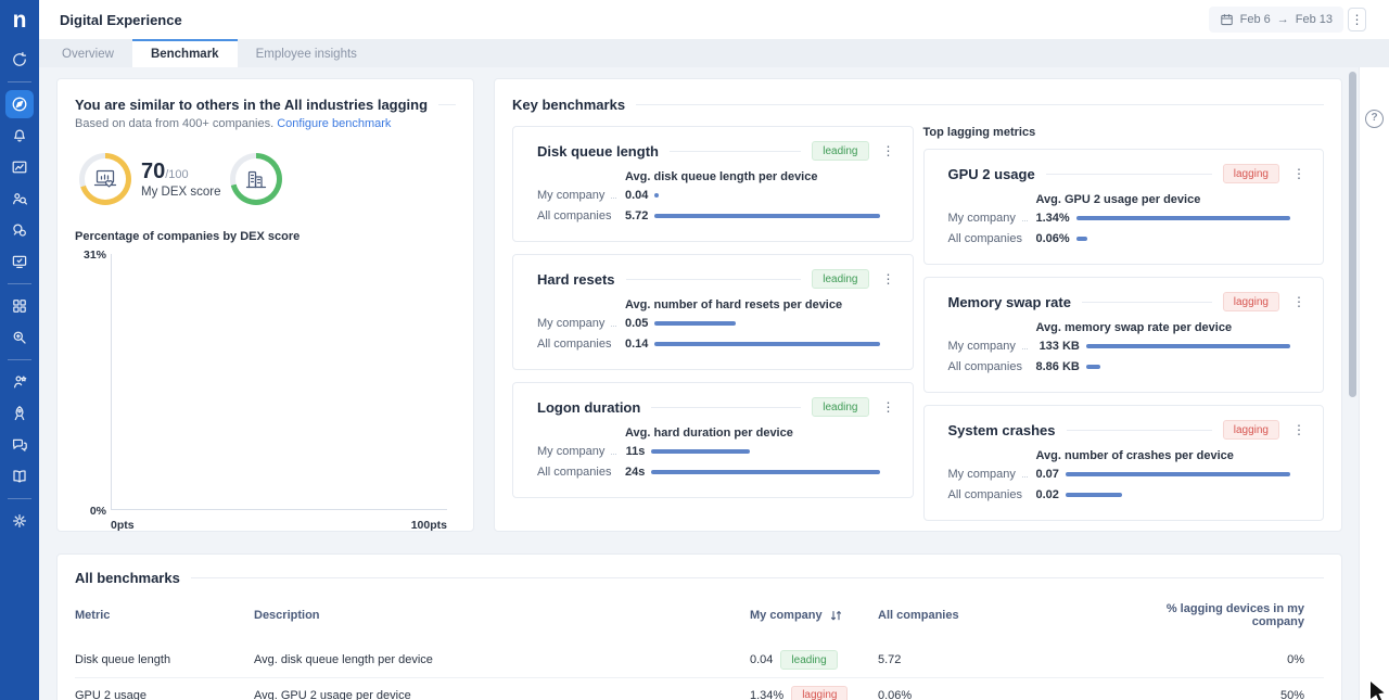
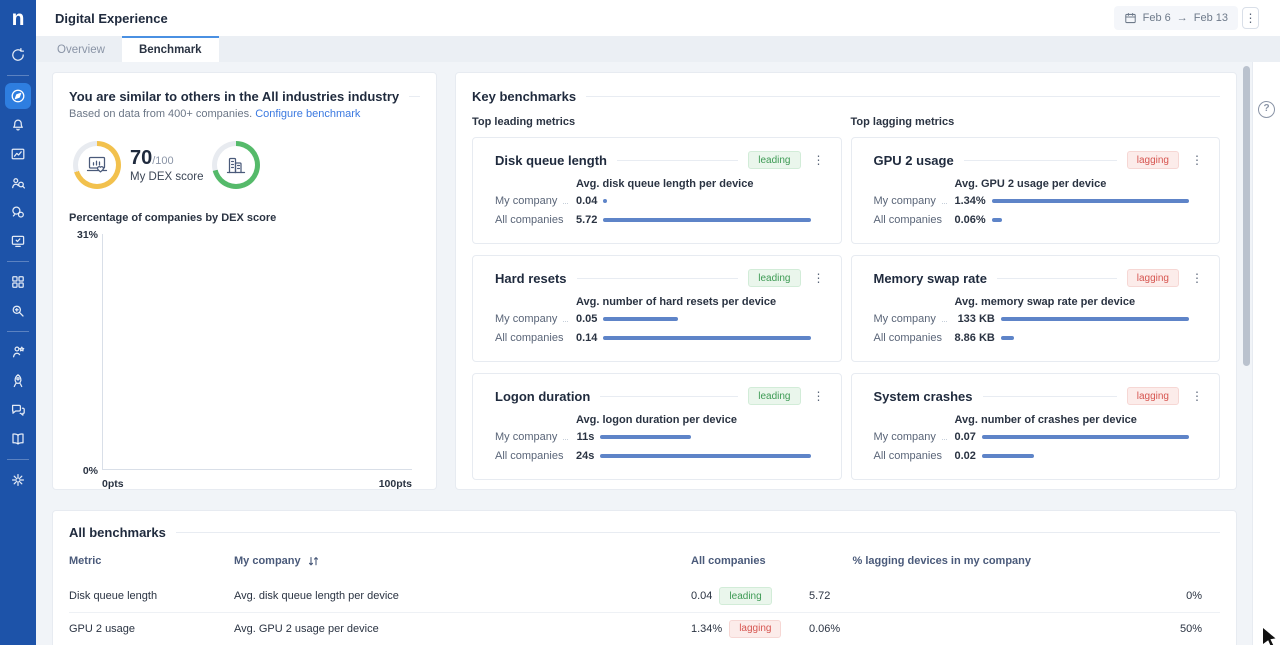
  n
  Digital Experience
  Feb 6
  →
  Feb 13
  ⋮
  Overview
  Benchmark
- Employee insights
- You are similar to others in the All industries lagging
+ You are similar to others in the All industries industry
  Based on data from 400+ companies. Configure benchmark
  70/100
  My DEX score
  Percentage of companies by DEX score
  31%
  0%
  0pts
  100pts
  Key benchmarks
+ Top leading metrics
  Disk queue length
  leading
  ⋮
  Avg. disk queue length per device
  My company
  0.04
  All companies
  5.72
  Hard resets
  leading
  ⋮
  Avg. number of hard resets per device
  My company
  0.05
  All companies
  0.14
  Logon duration
  leading
  ⋮
- Avg. hard duration per device
+ Avg. logon duration per device
  My company
  11s
  All companies
  24s
  Top lagging metrics
  GPU 2 usage
  lagging
  ⋮
  Avg. GPU 2 usage per device
  My company
  1.34%
  All companies
  0.06%
  Memory swap rate
  lagging
  ⋮
  Avg. memory swap rate per device
  My company
  133 KB
  All companies
  8.86 KB
  System crashes
  lagging
  ⋮
  Avg. number of crashes per device
  My company
  0.07
  All companies
  0.02
  All benchmarks
  Metric
- Description
  My company
  All companies
  % lagging devices in my company
  Disk queue length
  Avg. disk queue length per device
  0.04
  leading
  5.72
  0%
  GPU 2 usage
  Avg. GPU 2 usage per device
  1.34%
  lagging
  0.06%
  50%
  ?
